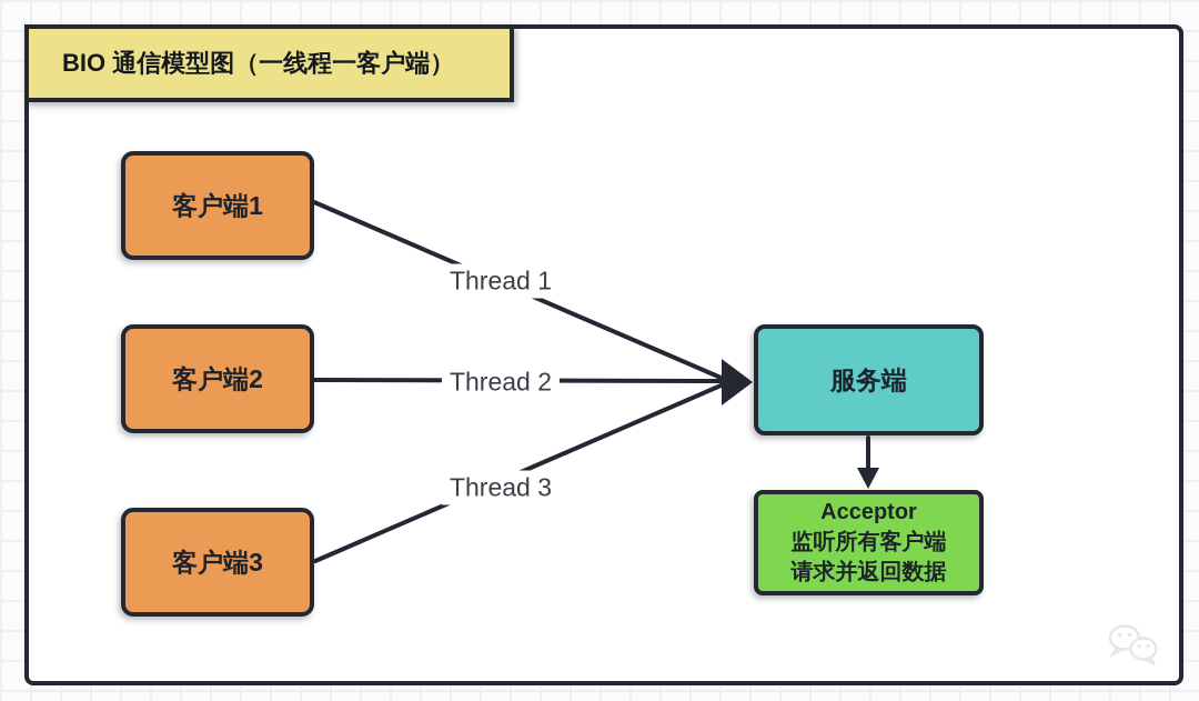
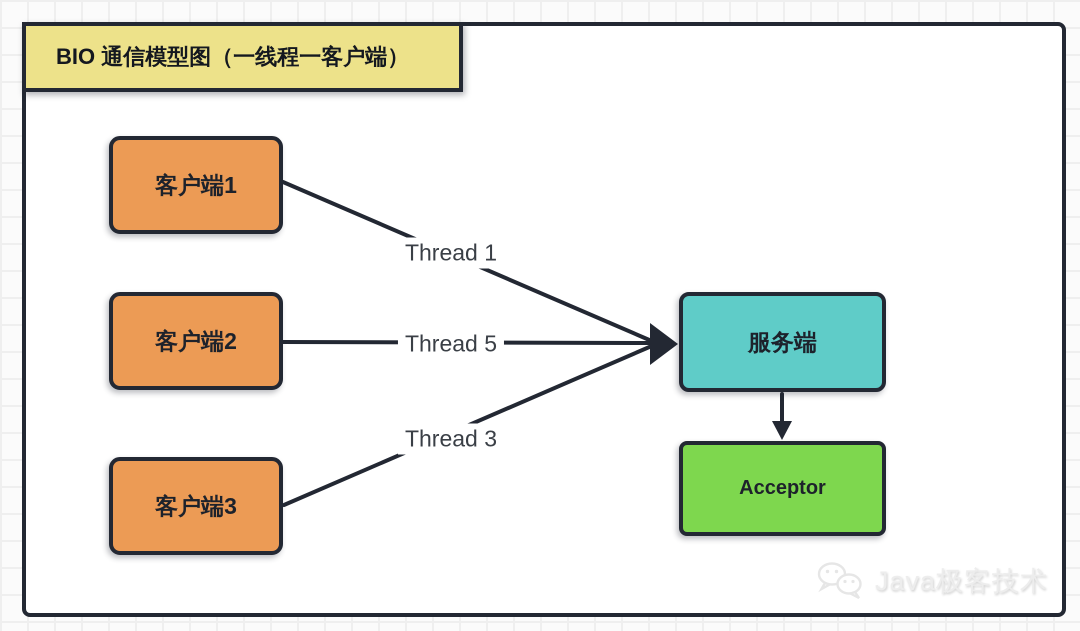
  客户端1
  客户端2
  客户端3
  服务端
  Acceptor
- 监听所有客户端
- 请求并返回数据
  Thread 1
- Thread 2
+ Thread 5
  Thread 3
  BIO 通信模型图（一线程一客户端）
+ Java极客技术
